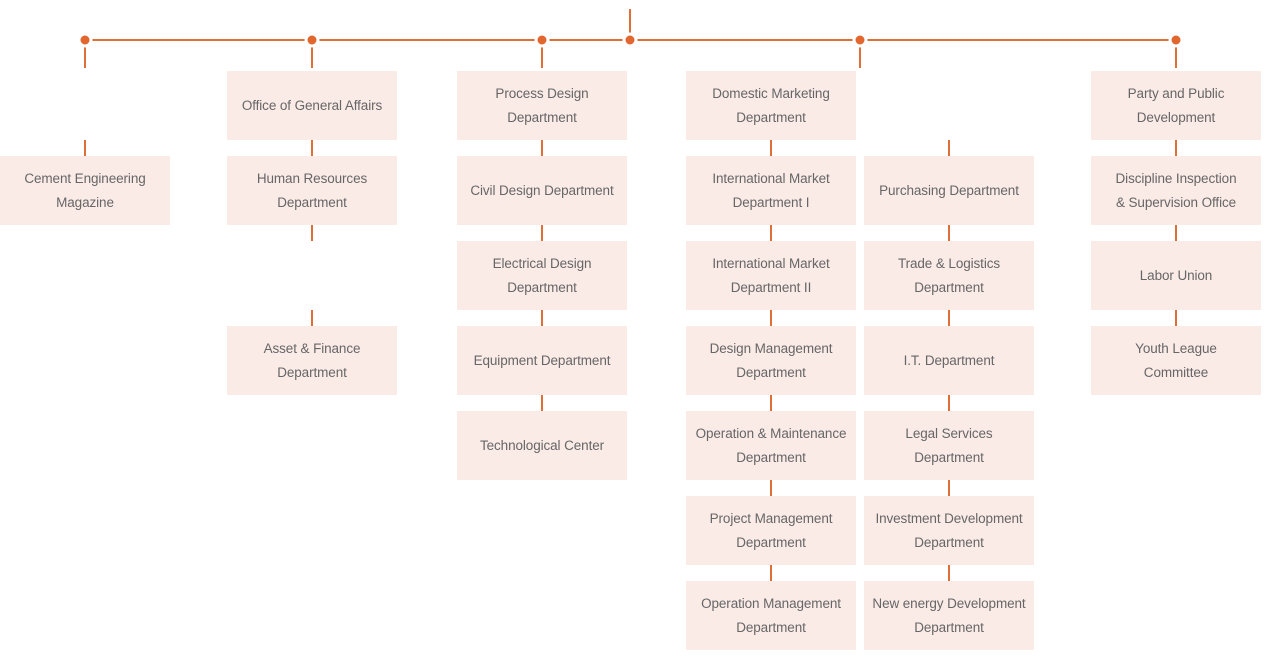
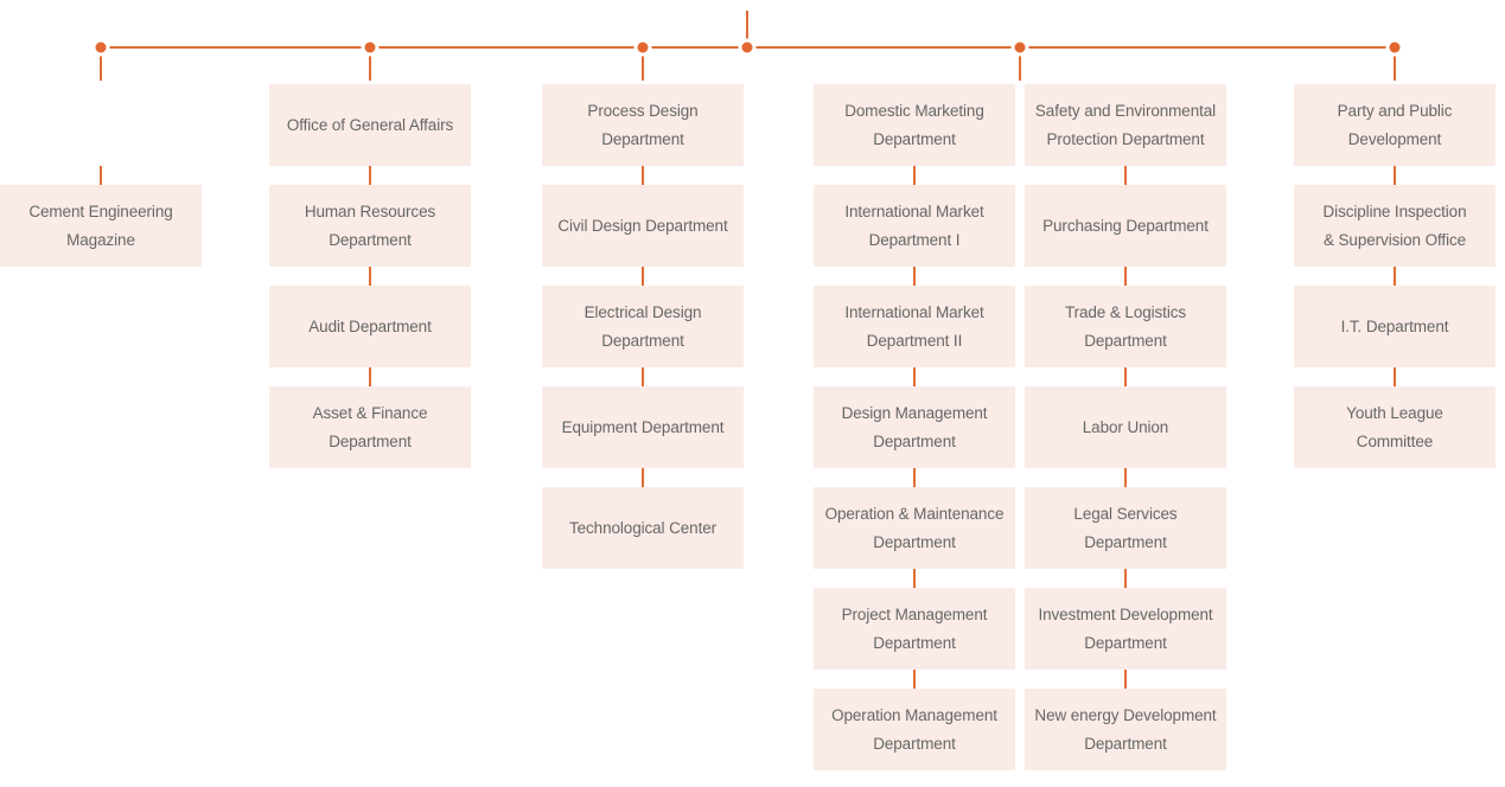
  Cement Engineering
  Magazine
  Office of General Affairs
  Human Resources
  Department
+ Audit Department
  Asset & Finance
  Department
  Process Design
  Department
  Civil Design Department
  Electrical Design
  Department
  Equipment Department
  Technological Center
  Domestic Marketing
  Department
  International Market
  Department I
  International Market
  Department II
  Design Management
  Department
  Operation & Maintenance
  Department
  Project Management
  Department
  Operation Management
  Department
+ Safety and Environmental
+ Protection Department
  Purchasing Department
  Trade & Logistics
  Department
- I.T. Department
+ Labor Union
  Legal Services
  Department
  Investment Development
  Department
  New energy Development
  Department
  Party and Public
  Development
  Discipline Inspection
  & Supervision Office
- Labor Union
+ I.T. Department
  Youth League
  Committee
